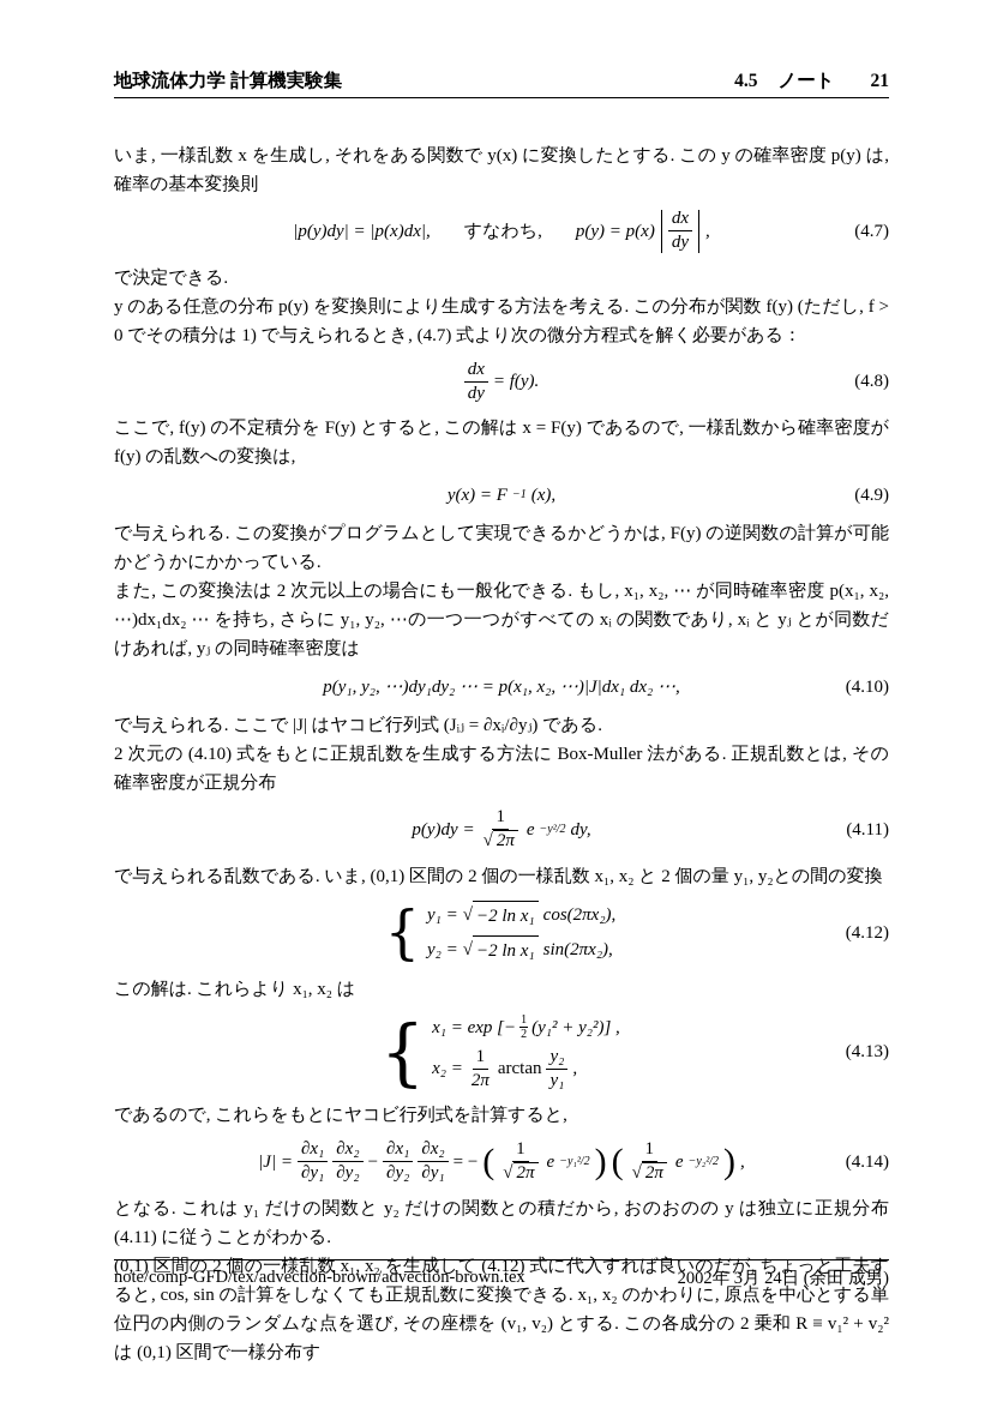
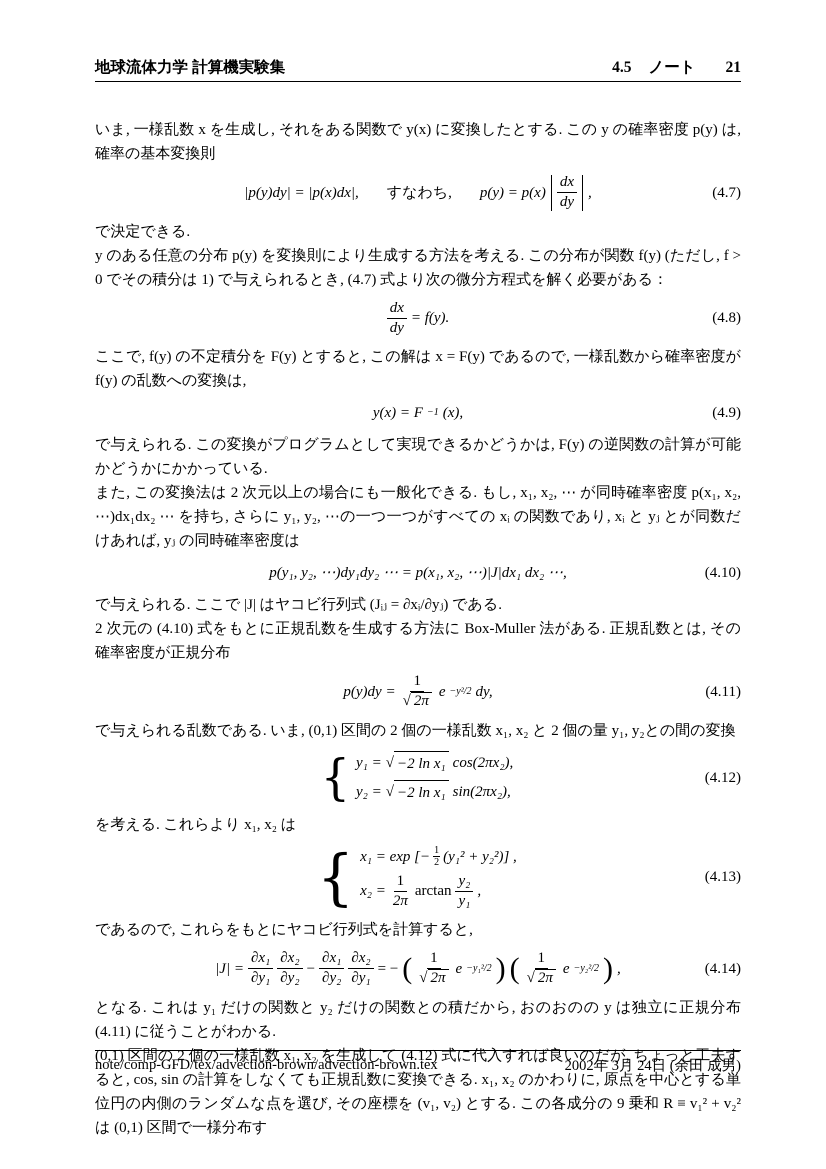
  地球流体力学 計算機実験集
  4.5 ノート 21
  いま, 一様乱数 x を生成し, それをある関数で y(x) に変換したとする. この y の確率密度 p(y) は, 確率の基本変換則
  |p(y)dy| = |p(x)dx|,
  すなわち,
  p(y) = p(x)
  dx
  dy
  ,
  (4.7)
  で決定できる.
  y のある任意の分布 p(y) を変換則により生成する方法を考える. この分布が関数 f(y) (ただし, f > 0 でその積分は 1) で与えられるとき, (4.7) 式より次の微分方程式を解く必要がある：
  dx
  dy
  = f(y).
  (4.8)
  ここで, f(y) の不定積分を F(y) とすると, この解は x = F(y) であるので, 一様乱数から確率密度が f(y) の乱数への変換は,
  y(x) = F
  −1
  (x),
  (4.9)
  で与えられる. この変換がプログラムとして実現できるかどうかは, F(y) の逆関数の計算が可能かどうかにかかっている.
  また, この変換法は 2 次元以上の場合にも一般化できる. もし, x₁, x₂, ⋯ が同時確率密度 p(x₁, x₂, ⋯)dx₁dx₂ ⋯ を持ち, さらに y₁, y₂, ⋯の一つ一つがすべての xᵢ の関数であり, xᵢ と yⱼ とが同数だけあれば, yⱼ の同時確率密度は
  p(y₁, y₂, ⋯)dy₁dy₂ ⋯ = p(x₁, x₂, ⋯)|J|dx₁ dx₂ ⋯,
  (4.10)
  で与えられる. ここで |J| はヤコビ行列式 (Jᵢⱼ = ∂xᵢ/∂yⱼ) である.
  2 次元の (4.10) 式をもとに正規乱数を生成する方法に Box-Muller 法がある. 正規乱数とは, その確率密度が正規分布
  p(y)dy =
  1
  √ 2π
  e
  −y²/2
  dy,
  (4.11)
  で与えられる乱数である. いま, (0,1) 区間の 2 個の一様乱数 x₁, x₂ と 2 個の量 y₁, y₂との間の変換
  {
  y₁ =
  √
  −2 ln x₁
  cos(2πx₂),
  y₂ =
  √
  −2 ln x₁
  sin(2πx₂),
  (4.12)
- この解は. これらより x₁, x₂ は
+ を考える. これらより x₁, x₂ は
  {
  x₁ = exp [−
  1
  2
  (y₁² + y₂²)] ,
  x₂ =
  1
  2π
  arctan
  y₂
  y₁
  ,
  (4.13)
  であるので, これらをもとにヤコビ行列式を計算すると,
  |J| =
  ∂x₁
  ∂y₁
  ∂x₂
  ∂y₂
  −
  ∂x₁
  ∂y₂
  ∂x₂
  ∂y₁
  = −
  (
  1
  √ 2π
  e
  −y₁²/2
  )
  (
  1
  √ 2π
  e
  −y₂²/2
  )
  ,
  (4.14)
  となる. これは y₁ だけの関数と y₂ だけの関数との積だから, おのおのの y は独立に正規分布 (4.11) に従うことがわかる.
- (0,1) 区間の 2 個の一様乱数 x₁, x₂ を生成して (4.12) 式に代入すれば良いのだが, ちょっと工夫すると, cos, sin の計算をしなくても正規乱数に変換できる. x₁, x₂ のかわりに, 原点を中心とする単位円の内側のランダムな点を選び, その座標を (v₁, v₂) とする. この各成分の 2 乗和 R ≡ v₁² + v₂² は (0,1) 区間で一様分布す
+ (0,1) 区間の 2 個の一様乱数 x₁, x₂ を生成して (4.12) 式に代入すれば良いのだが, ちょっと工夫すると, cos, sin の計算をしなくても正規乱数に変換できる. x₁, x₂ のかわりに, 原点を中心とする単位円の内側のランダムな点を選び, その座標を (v₁, v₂) とする. この各成分の 9 乗和 R ≡ v₁² + v₂² は (0,1) 区間で一様分布す
  note/comp-GFD/tex/advection-brown/advection-brown.tex
  2002年 3月 24日 (余田 成男)
